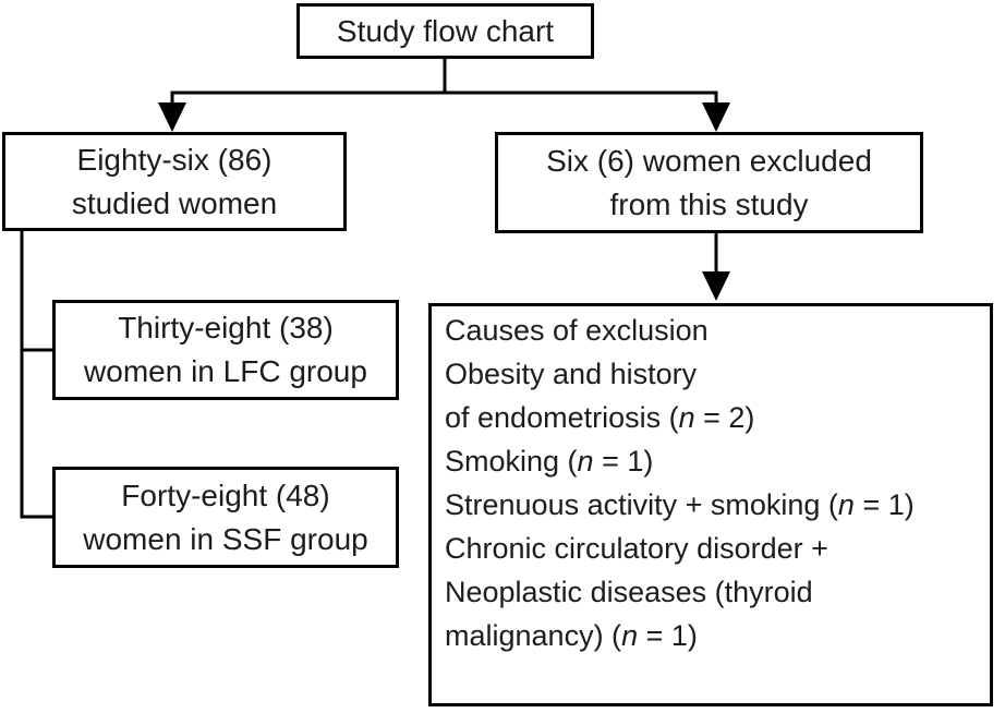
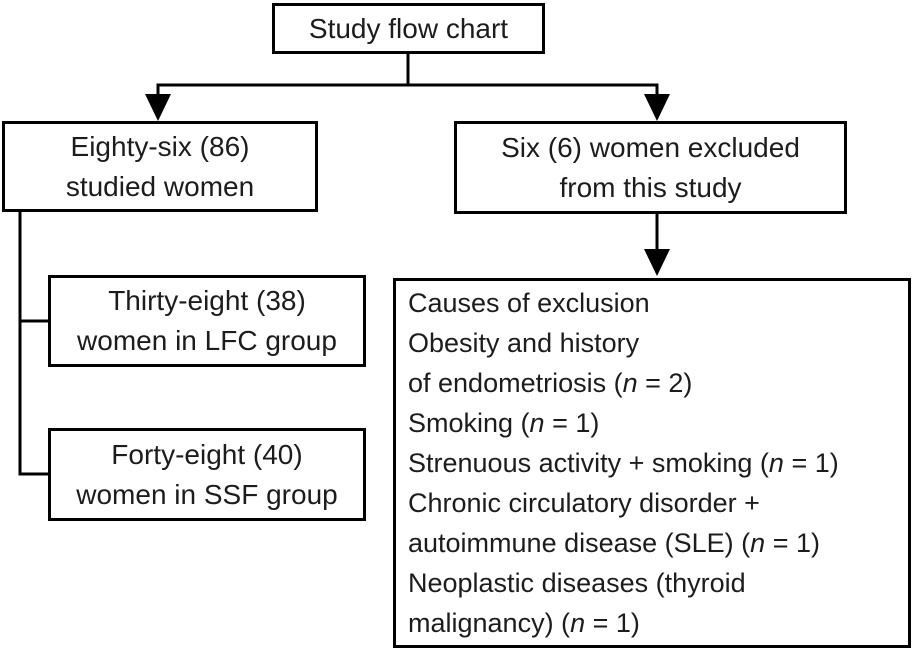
  Study flow chart
  Eighty-six (86)
  studied women
  Six (6) women excluded
  from this study
  Thirty-eight (38)
  women in LFC group
- Forty-eight (48)
+ Forty-eight (40)
  women in SSF group
  Causes of exclusion
  Obesity and history
  of endometriosis (n = 2)
  Smoking (n = 1)
  Strenuous activity + smoking (n = 1)
  Chronic circulatory disorder +
+ autoimmune disease (SLE) (n = 1)
  Neoplastic diseases (thyroid
  malignancy) (n = 1)
